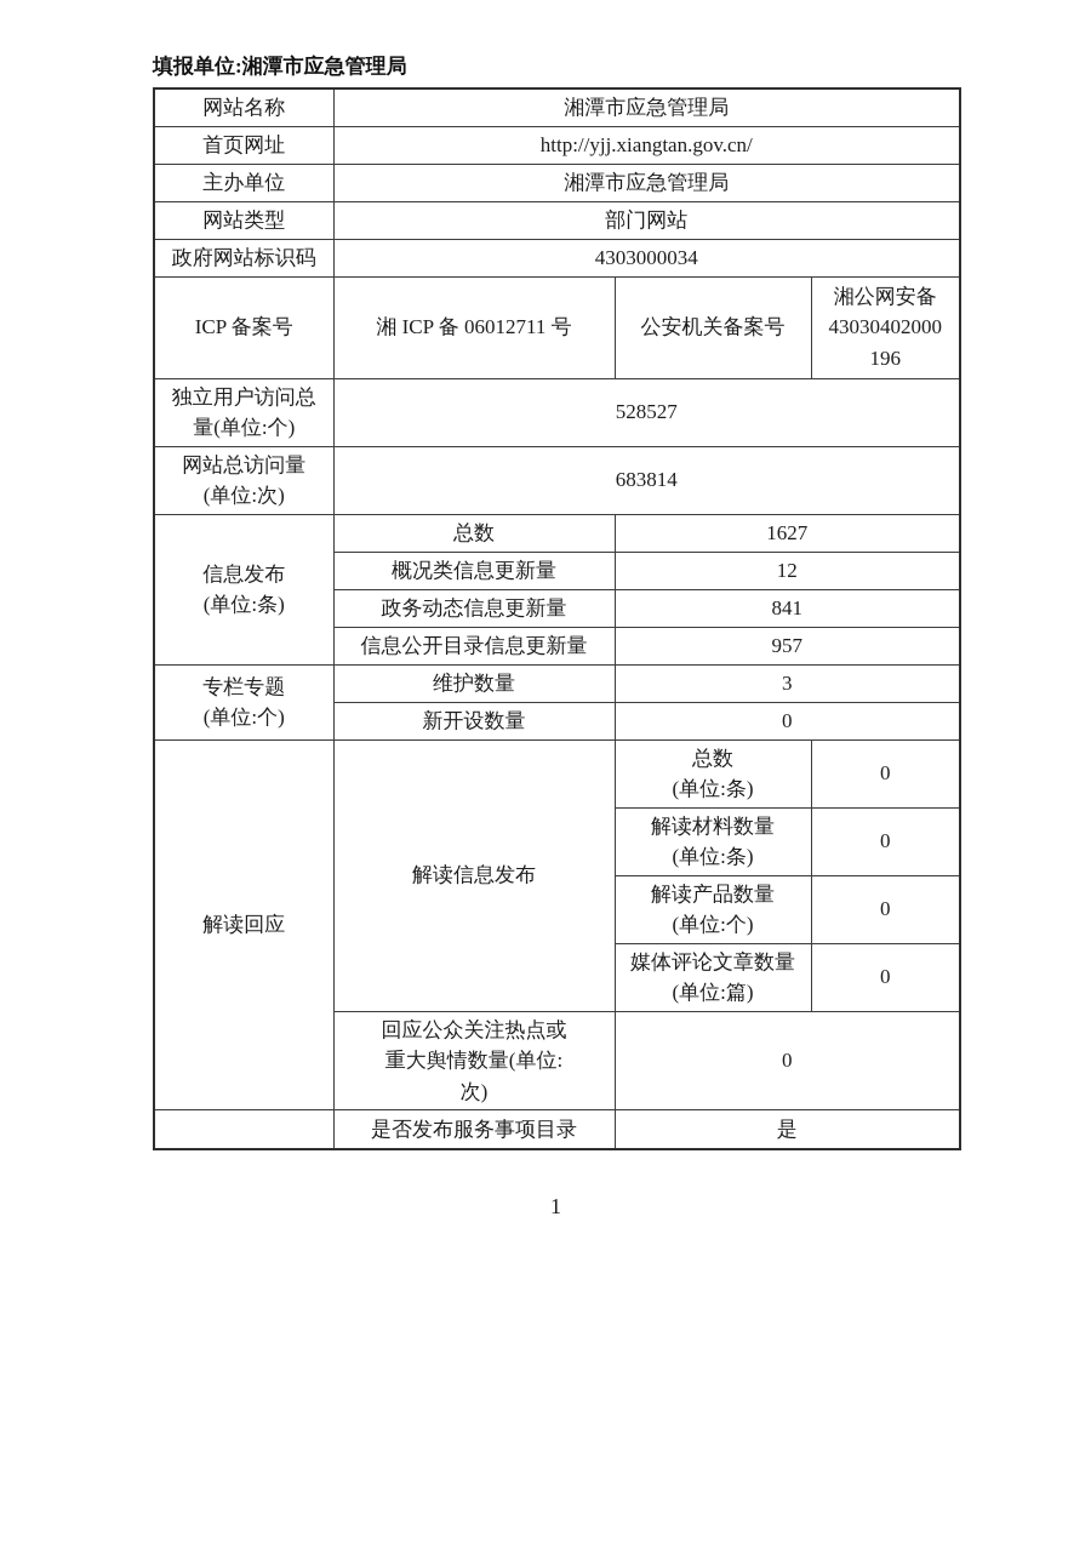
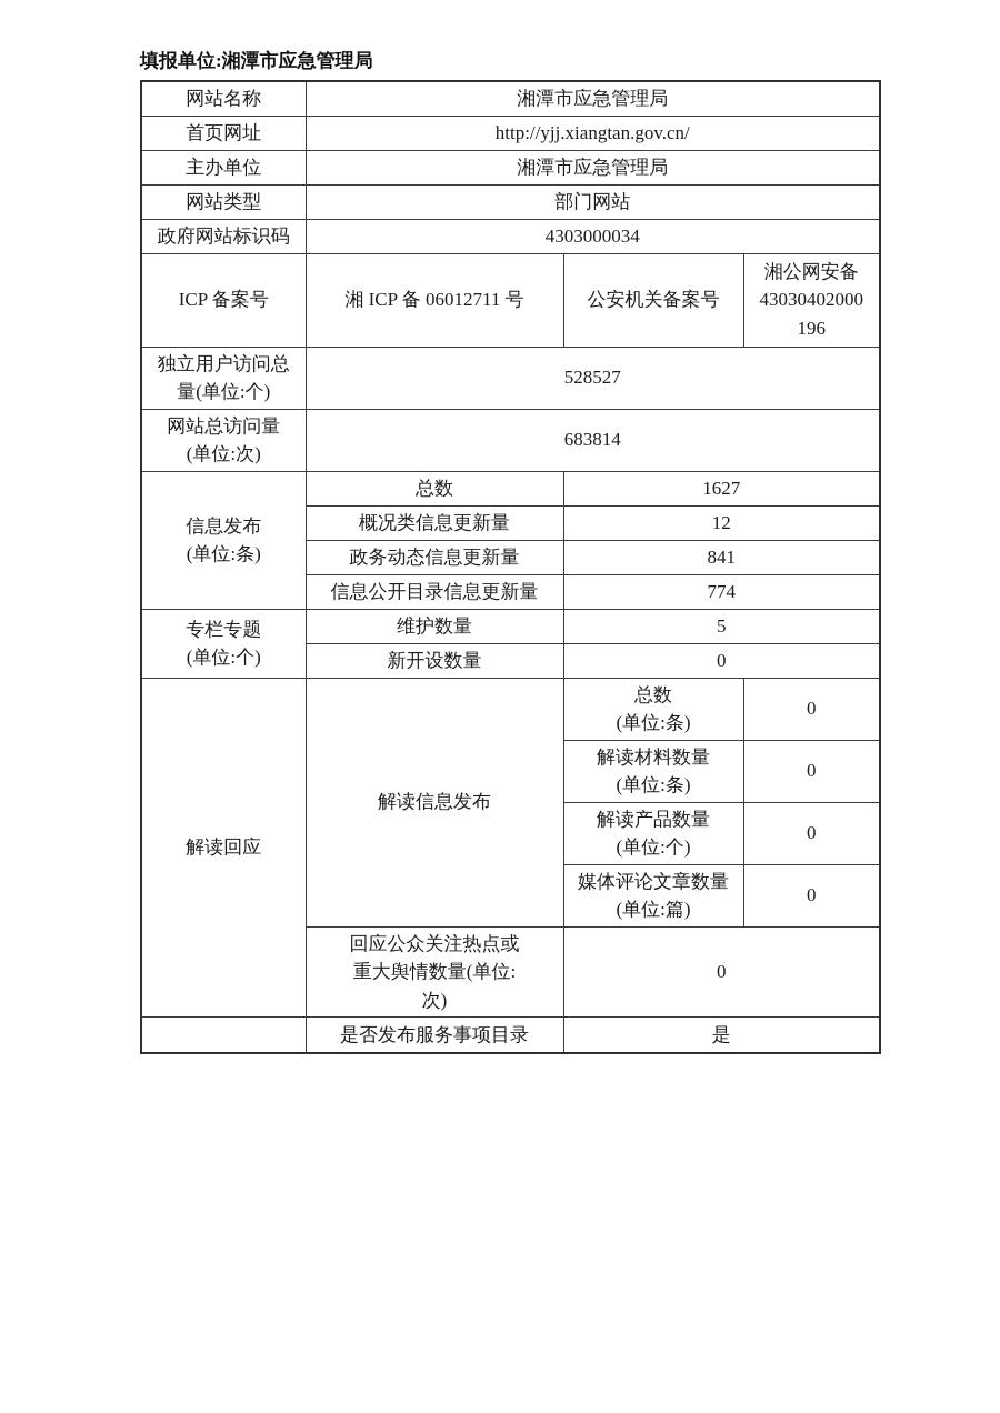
  填报单位:湘潭市应急管理局
  网站名称	湘潭市应急管理局
  首页网址	http://yjj.xiangtan.gov.cn/
  主办单位	湘潭市应急管理局
  网站类型	部门网站
  政府网站标识码	4303000034
  ICP 备案号	湘 ICP 备 06012711 号	公安机关备案号	湘公网安备 43030402000 196
  独立用户访问总 量(单位:个)	528527
  网站总访问量 (单位:次)	683814
  信息发布 (单位:条)	总数	1627
  概况类信息更新量	12
  政务动态信息更新量	841
- 信息公开目录信息更新量	957
+ 信息公开目录信息更新量	774
- 专栏专题 (单位:个)	维护数量	3
+ 专栏专题 (单位:个)	维护数量	5
  新开设数量	0
  解读回应	解读信息发布	总数 (单位:条)	0
  解读材料数量 (单位:条)	0
  解读产品数量 (单位:个)	0
  媒体评论文章数量 (单位:篇)	0
  回应公众关注热点或 重大舆情数量(单位: 次)	0
  	是否发布服务事项目录	是
- 1
